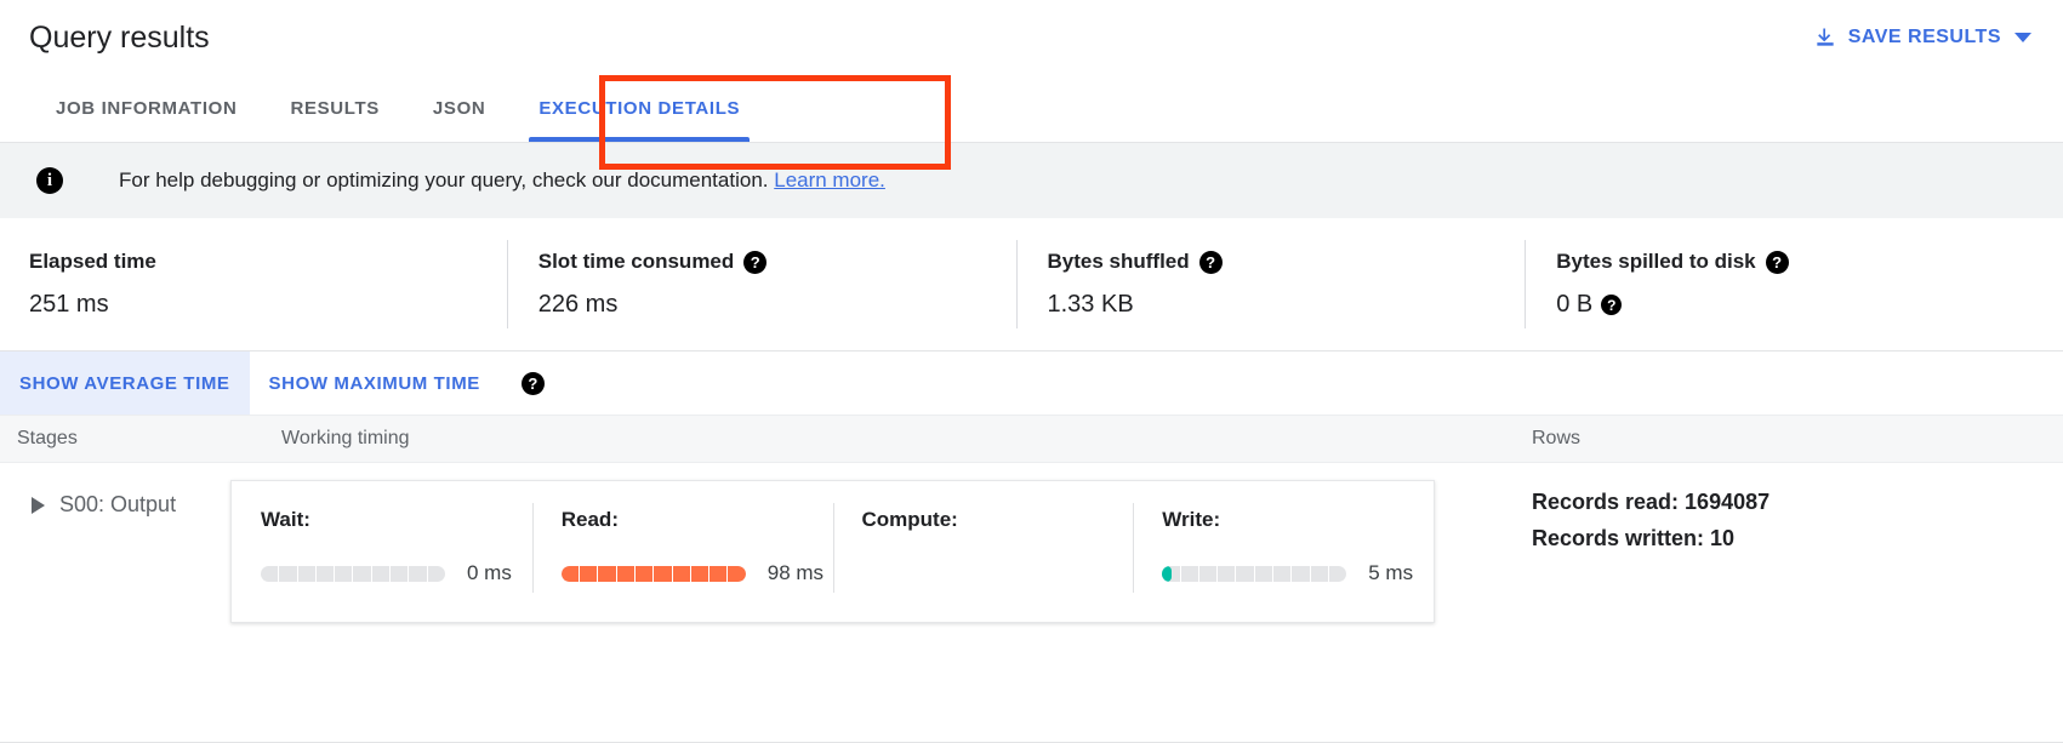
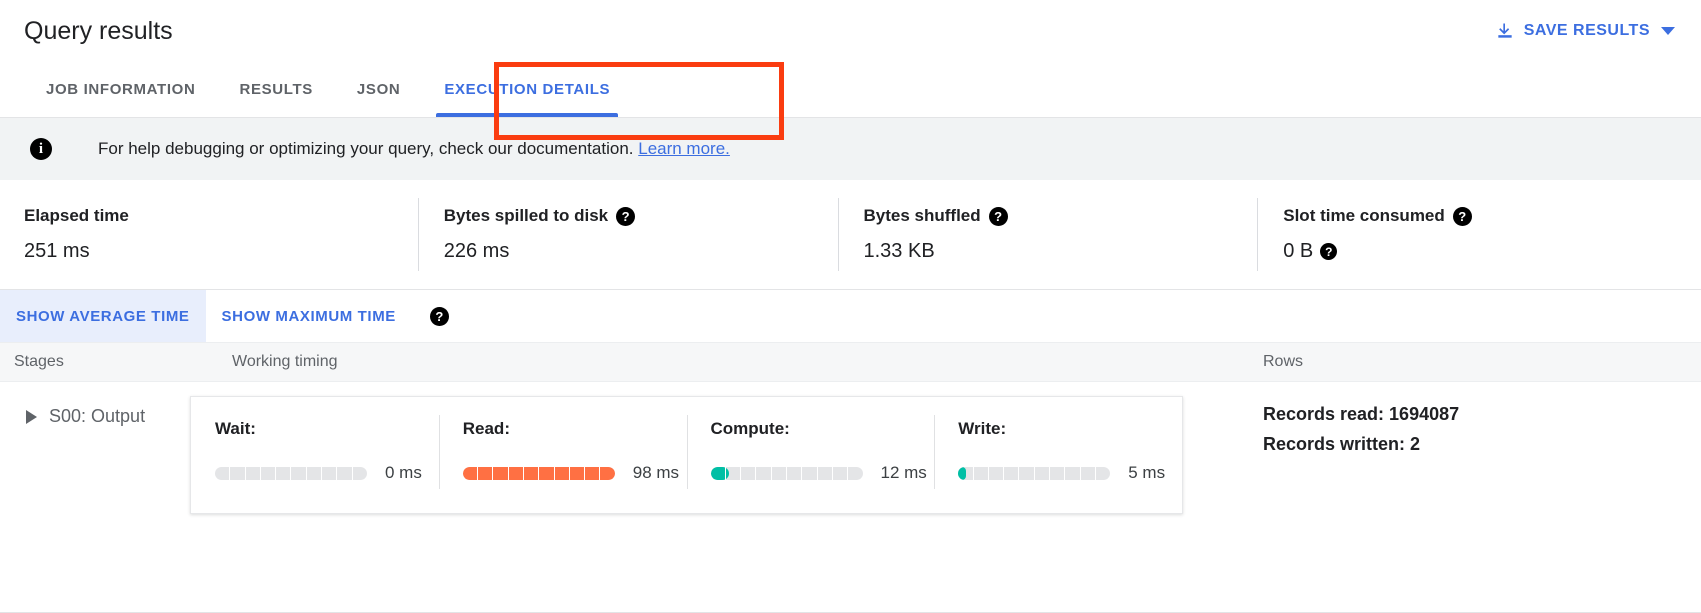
  Query results
  SAVE RESULTS
  JOB INFORMATION
  RESULTS
  JSON
  EXECUTION DETAILS
  i
  For help debugging or optimizing your query, check our documentation. Learn more.
  Elapsed time
  251 ms
- Slot time consumed
+ Bytes spilled to disk
  ?
  226 ms
  Bytes shuffled
  ?
  1.33 KB
- Bytes spilled to disk
+ Slot time consumed
  ?
  0 B
  ?
  SHOW AVERAGE TIME
  SHOW MAXIMUM TIME
  ?
  Stages
  Working timing
  Rows
  S00: Output
  Wait:
  0 ms
  Read:
  98 ms
  Compute:
+ 12 ms
  Write:
  5 ms
  Records read: 1694087
- Records written: 10
+ Records written: 2
